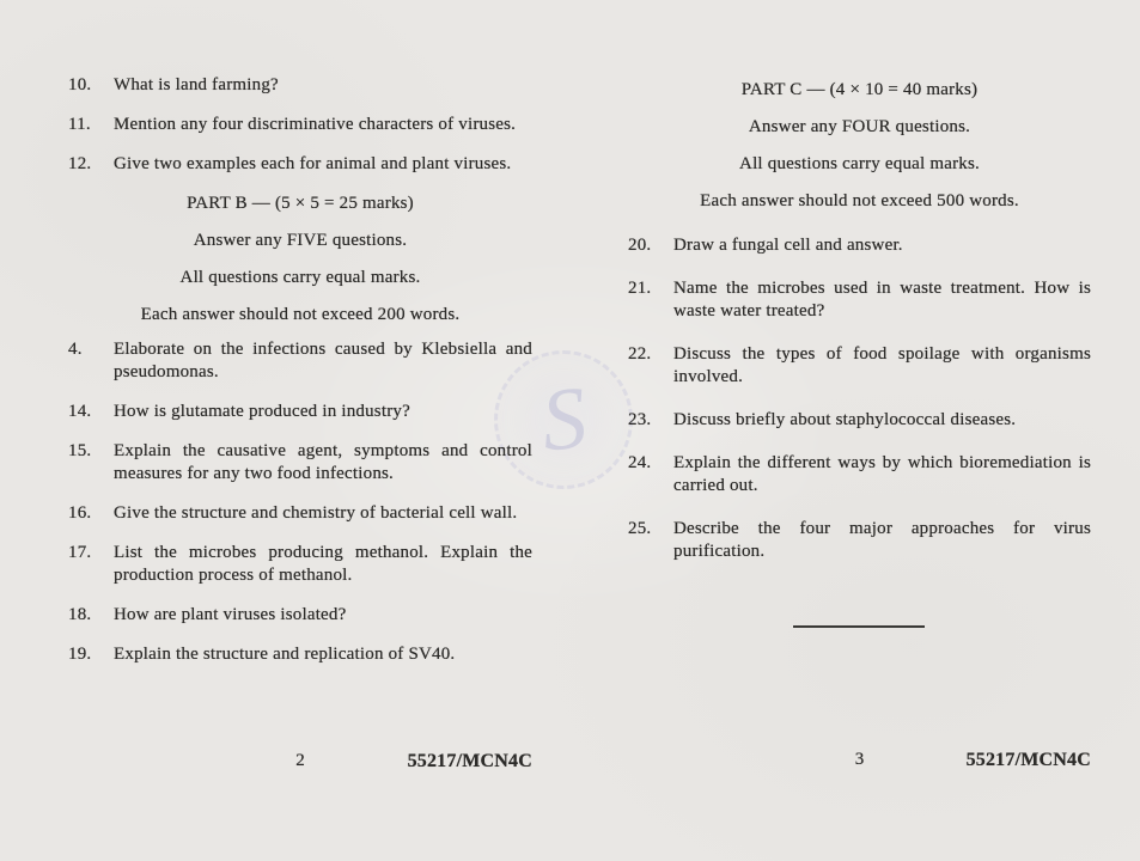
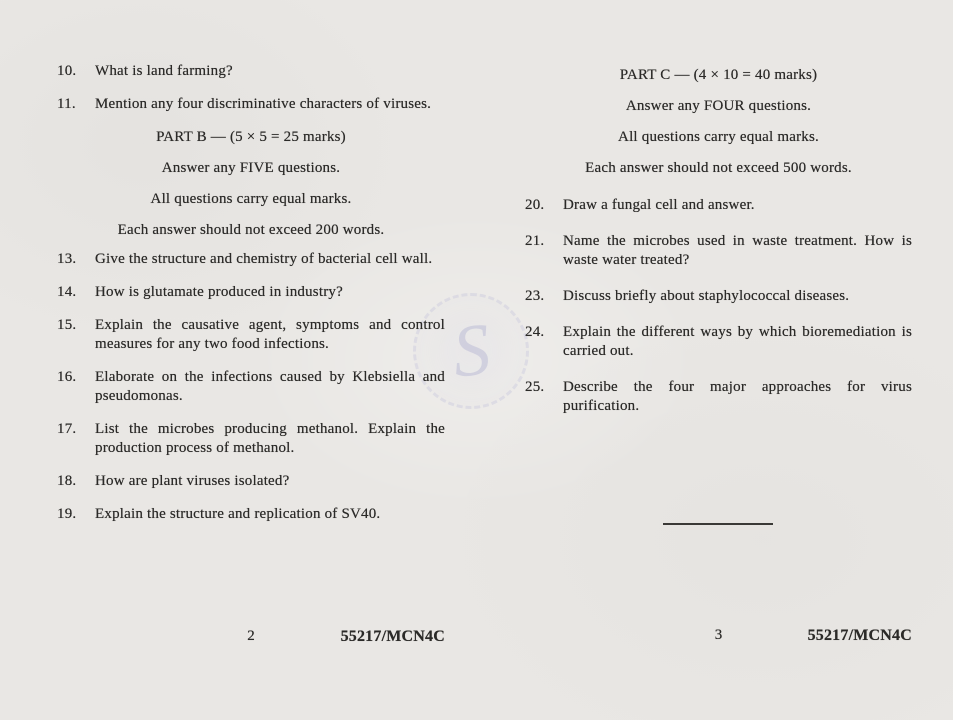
  10.
  What is land farming?
  11.
  Mention any four discriminative characters of viruses.
- 12.
- Give two examples each for animal and plant viruses.
  PART B — (5 × 5 = 25 marks)
  Answer any FIVE questions.
  All questions carry equal marks.
  Each answer should not exceed 200 words.
- 4.
+ 13.
- Elaborate on the infections caused by Klebsiella and pseudomonas.
+ Give the structure and chemistry of bacterial cell wall.
  14.
  How is glutamate produced in industry?
  15.
  Explain the causative agent, symptoms and control measures for any two food infections.
  16.
- Give the structure and chemistry of bacterial cell wall.
+ Elaborate on the infections caused by Klebsiella and pseudomonas.
  17.
  List the microbes producing methanol. Explain the production process of methanol.
  18.
  How are plant viruses isolated?
  19.
  Explain the structure and replication of SV40.
  2
  55217/MCN4C
  PART C — (4 × 10 = 40 marks)
  Answer any FOUR questions.
  All questions carry equal marks.
  Each answer should not exceed 500 words.
  20.
  Draw a fungal cell and answer.
  21.
  Name the microbes used in waste treatment. How is waste water treated?
- 22.
- Discuss the types of food spoilage with organisms involved.
  23.
  Discuss briefly about staphylococcal diseases.
  24.
  Explain the different ways by which bioremediation is carried out.
  25.
  Describe the four major approaches for virus purification.
  3
  55217/MCN4C
